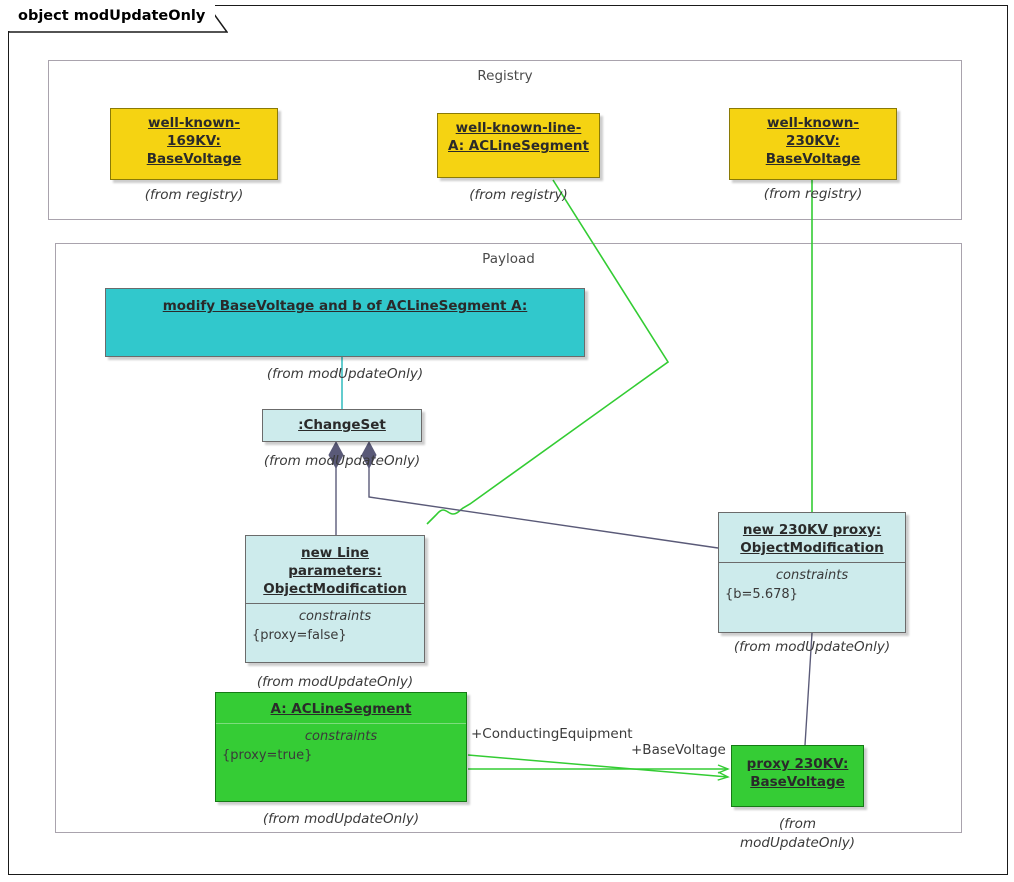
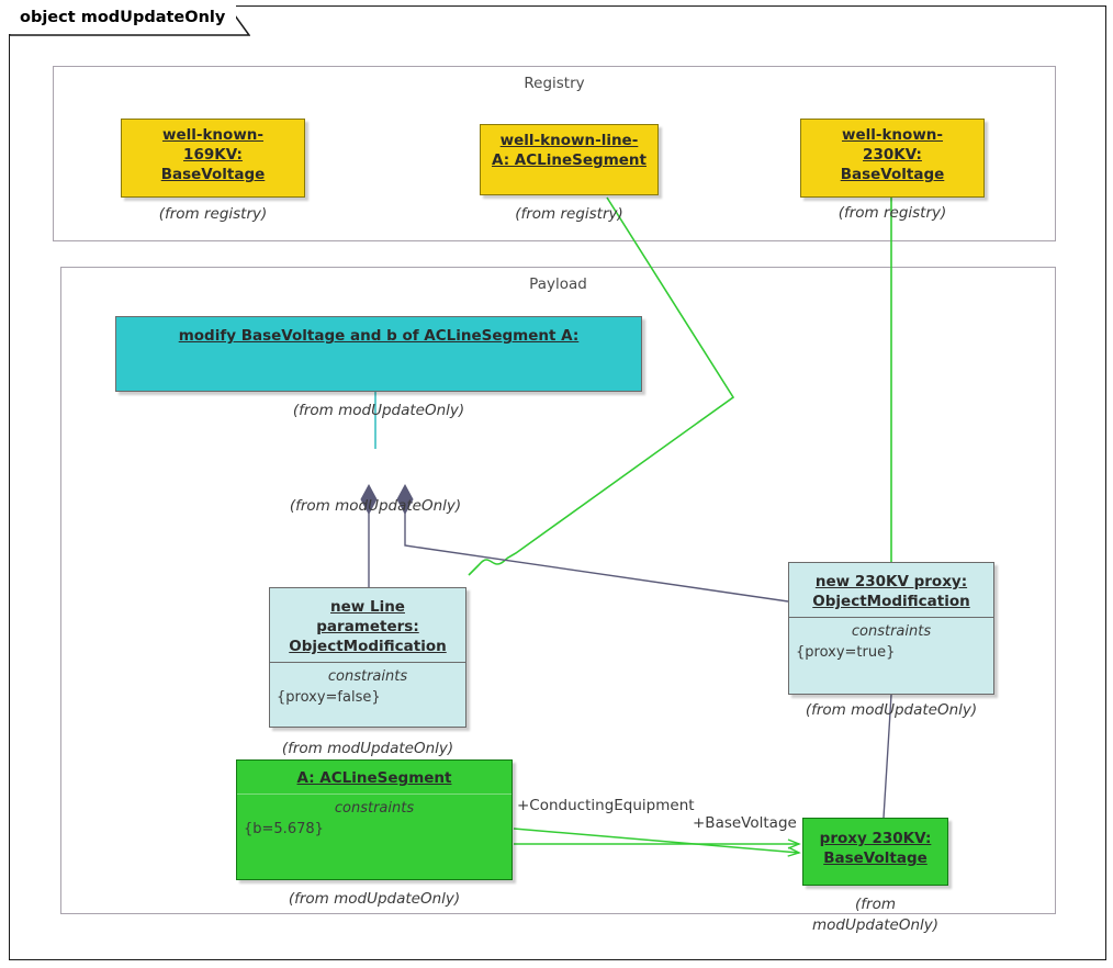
  object modUpdateOnly
  Registry
  Payload
  well-known-
  169KV:
  BaseVoltage
  (from registry)
  well-known-line-
  A: ACLineSegment
  (from registry)
  well-known-
  230KV:
  BaseVoltage
  (from registry)
  modify BaseVoltage and b of ACLineSegment A:
  (from modUpdateOnly)
- :ChangeSet
  (from modUpdateOnly)
  new Line
  parameters:
  ObjectModification
  constraints
  {proxy=false}
  (from modUpdateOnly)
  new 230KV proxy:
  ObjectModification
  constraints
- {b=5.678}
+ {proxy=true}
  (from modUpdateOnly)
  A: ACLineSegment
  constraints
- {proxy=true}
+ {b=5.678}
  (from modUpdateOnly)
  proxy 230KV:
  BaseVoltage
  (from
  modUpdateOnly)
  +ConductingEquipment
  +BaseVoltage
